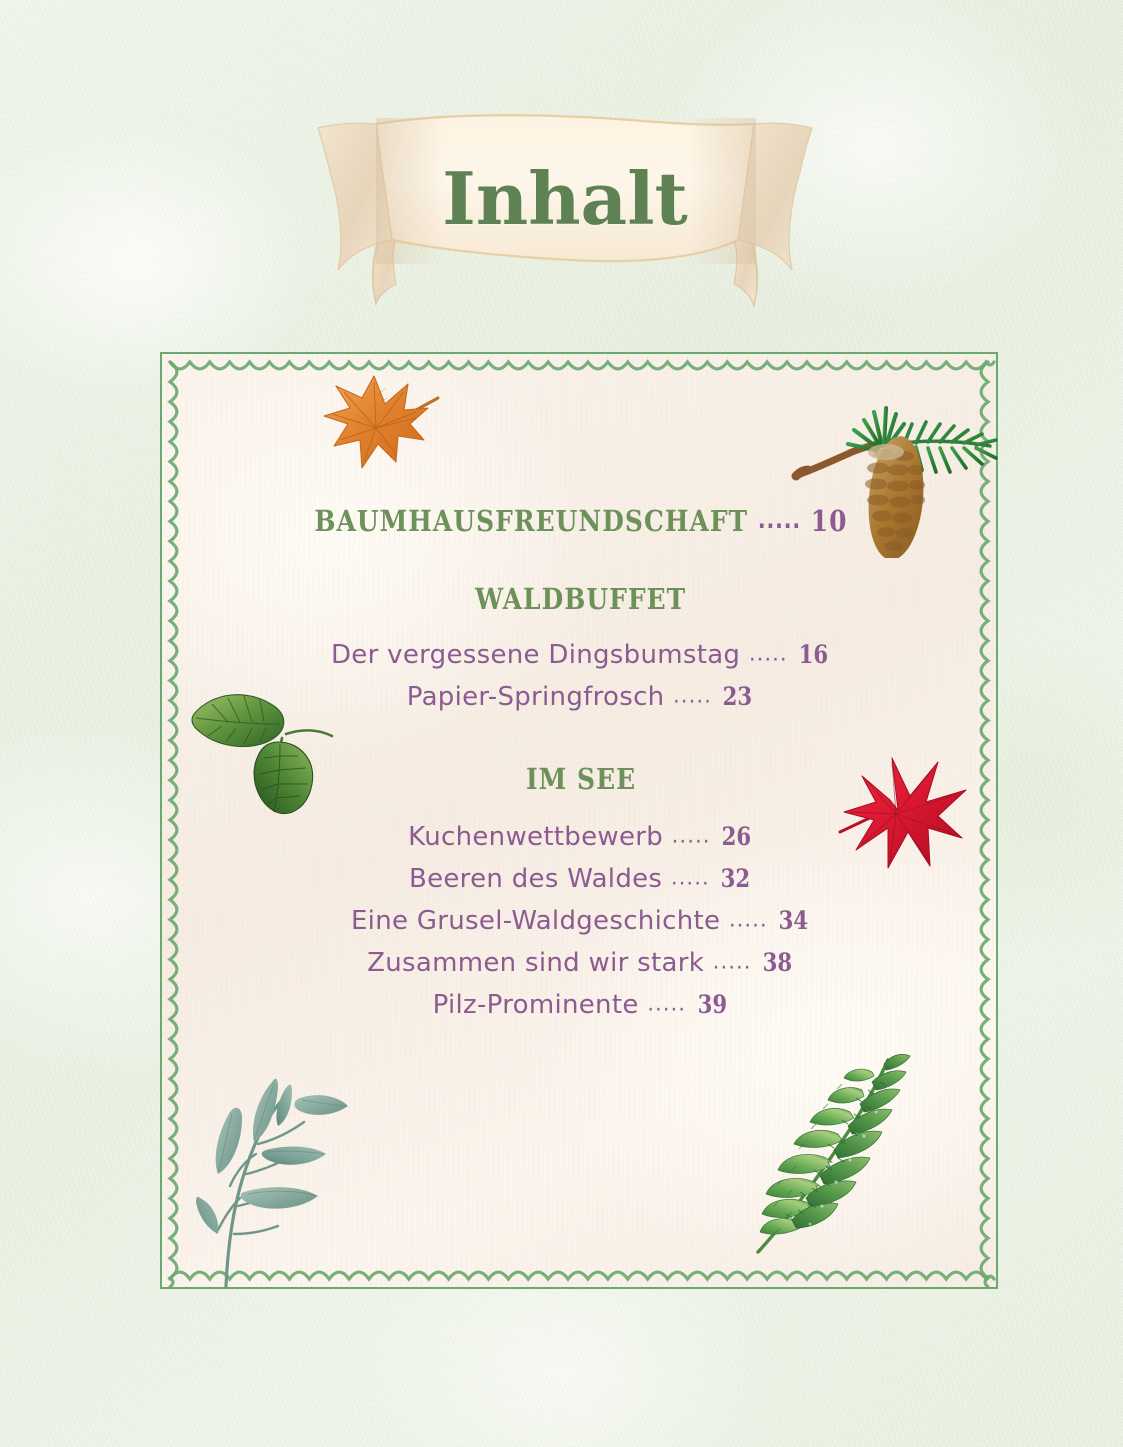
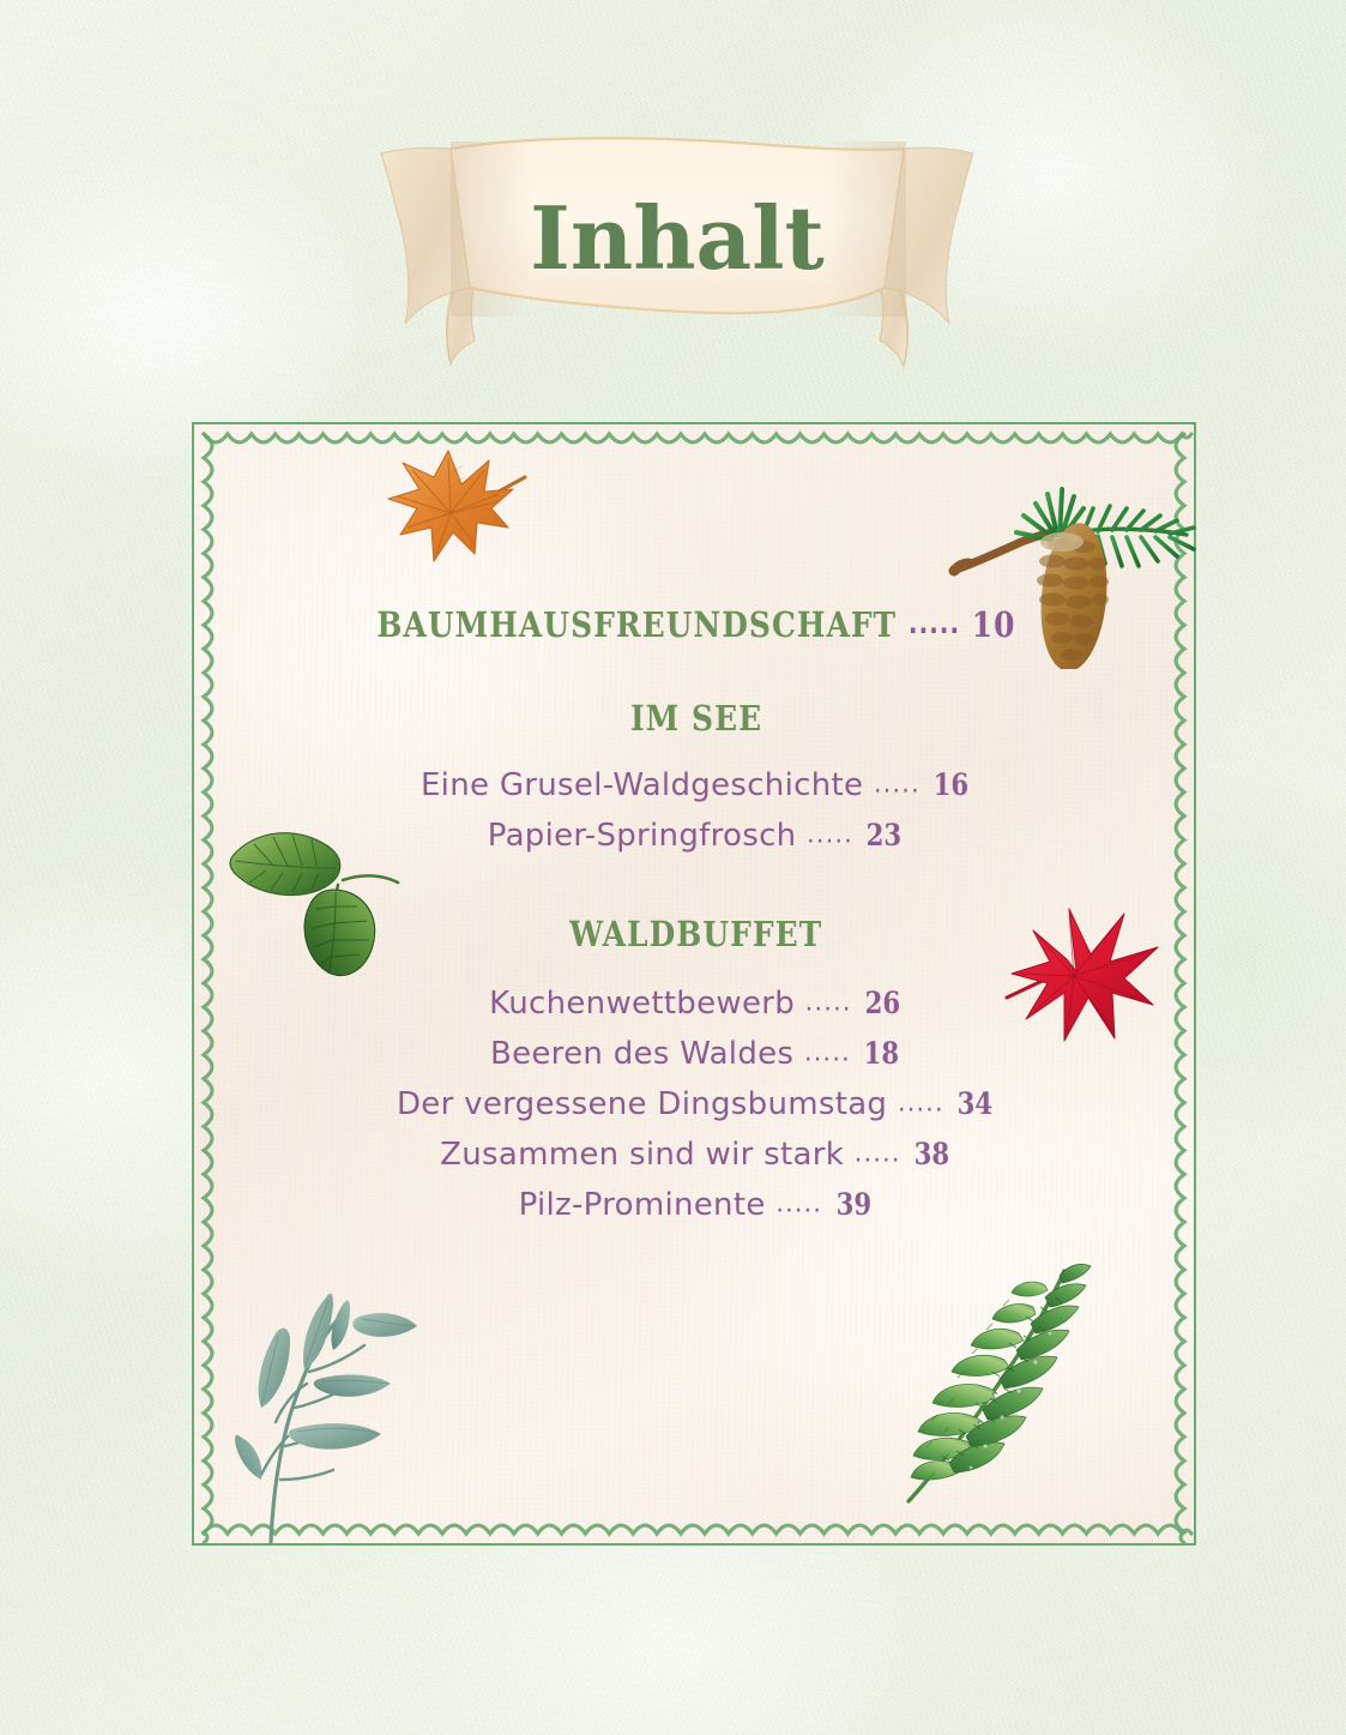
  Inhalt
  BAUMHAUSFREUNDSCHAFT ..... 10
- WALDBUFFET
+ IM SEE
- Der vergessene Dingsbumstag ..... 16
+ Eine Grusel-Waldgeschichte ..... 16
  Papier-Springfrosch ..... 23
- IM SEE
+ WALDBUFFET
  Kuchenwettbewerb ..... 26
- Beeren des Waldes ..... 32
+ Beeren des Waldes ..... 18
- Eine Grusel-Waldgeschichte ..... 34
+ Der vergessene Dingsbumstag ..... 34
  Zusammen sind wir stark ..... 38
  Pilz-Prominente ..... 39
